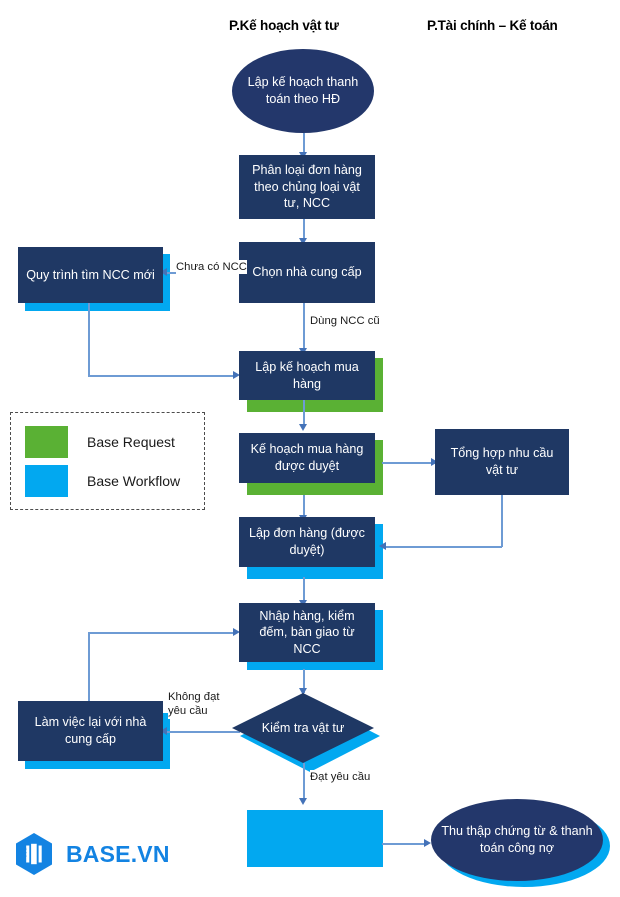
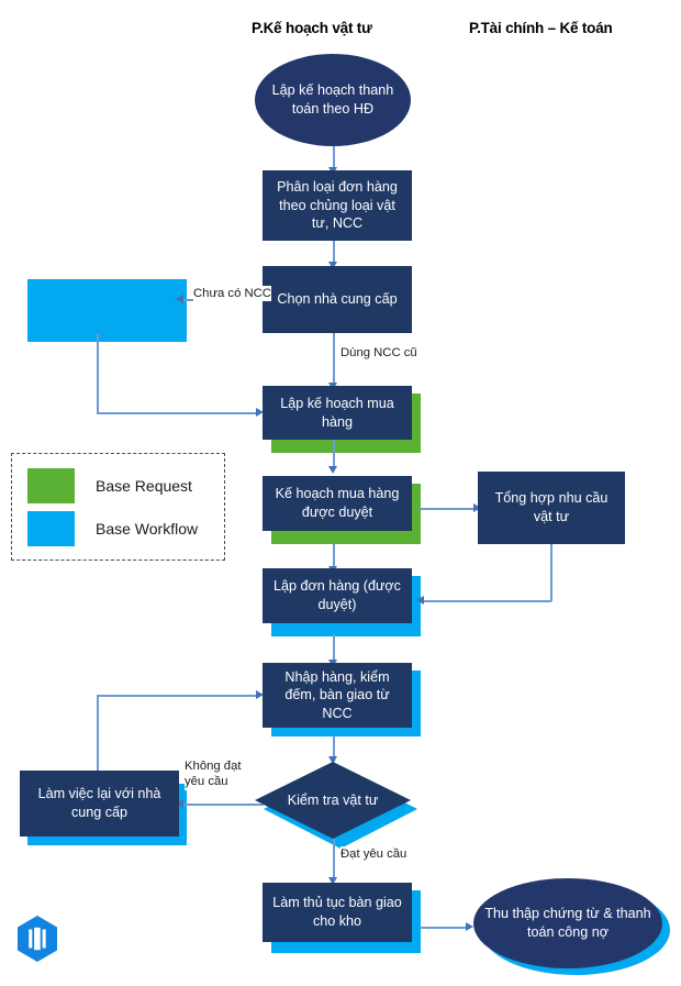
  P.Kế hoạch vật tư
  P.Tài chính – Kế toán
  Chưa có NCC
  Dùng NCC cũ
  Không đạt yêu cầu
  Đạt yêu cầu
  Lập kế hoạch thanh toán theo HĐ
  Phân loại đơn hàng theo chủng loại vật tư, NCC
  Chọn nhà cung cấp
- Quy trình tìm NCC mới
  Lập kế hoạch mua hàng
  Kế hoạch mua hàng được duyệt
  Tổng hợp nhu cầu vật tư
  Lập đơn hàng (được duyệt)
  Nhập hàng, kiểm đếm, bàn giao từ NCC
  Làm việc lại với nhà cung cấp
  Kiểm tra vật tư
+ Làm thủ tục bàn giao cho kho
  Thu thập chứng từ & thanh toán công nợ
  Base Request
  Base Workflow
- BASE.VN
